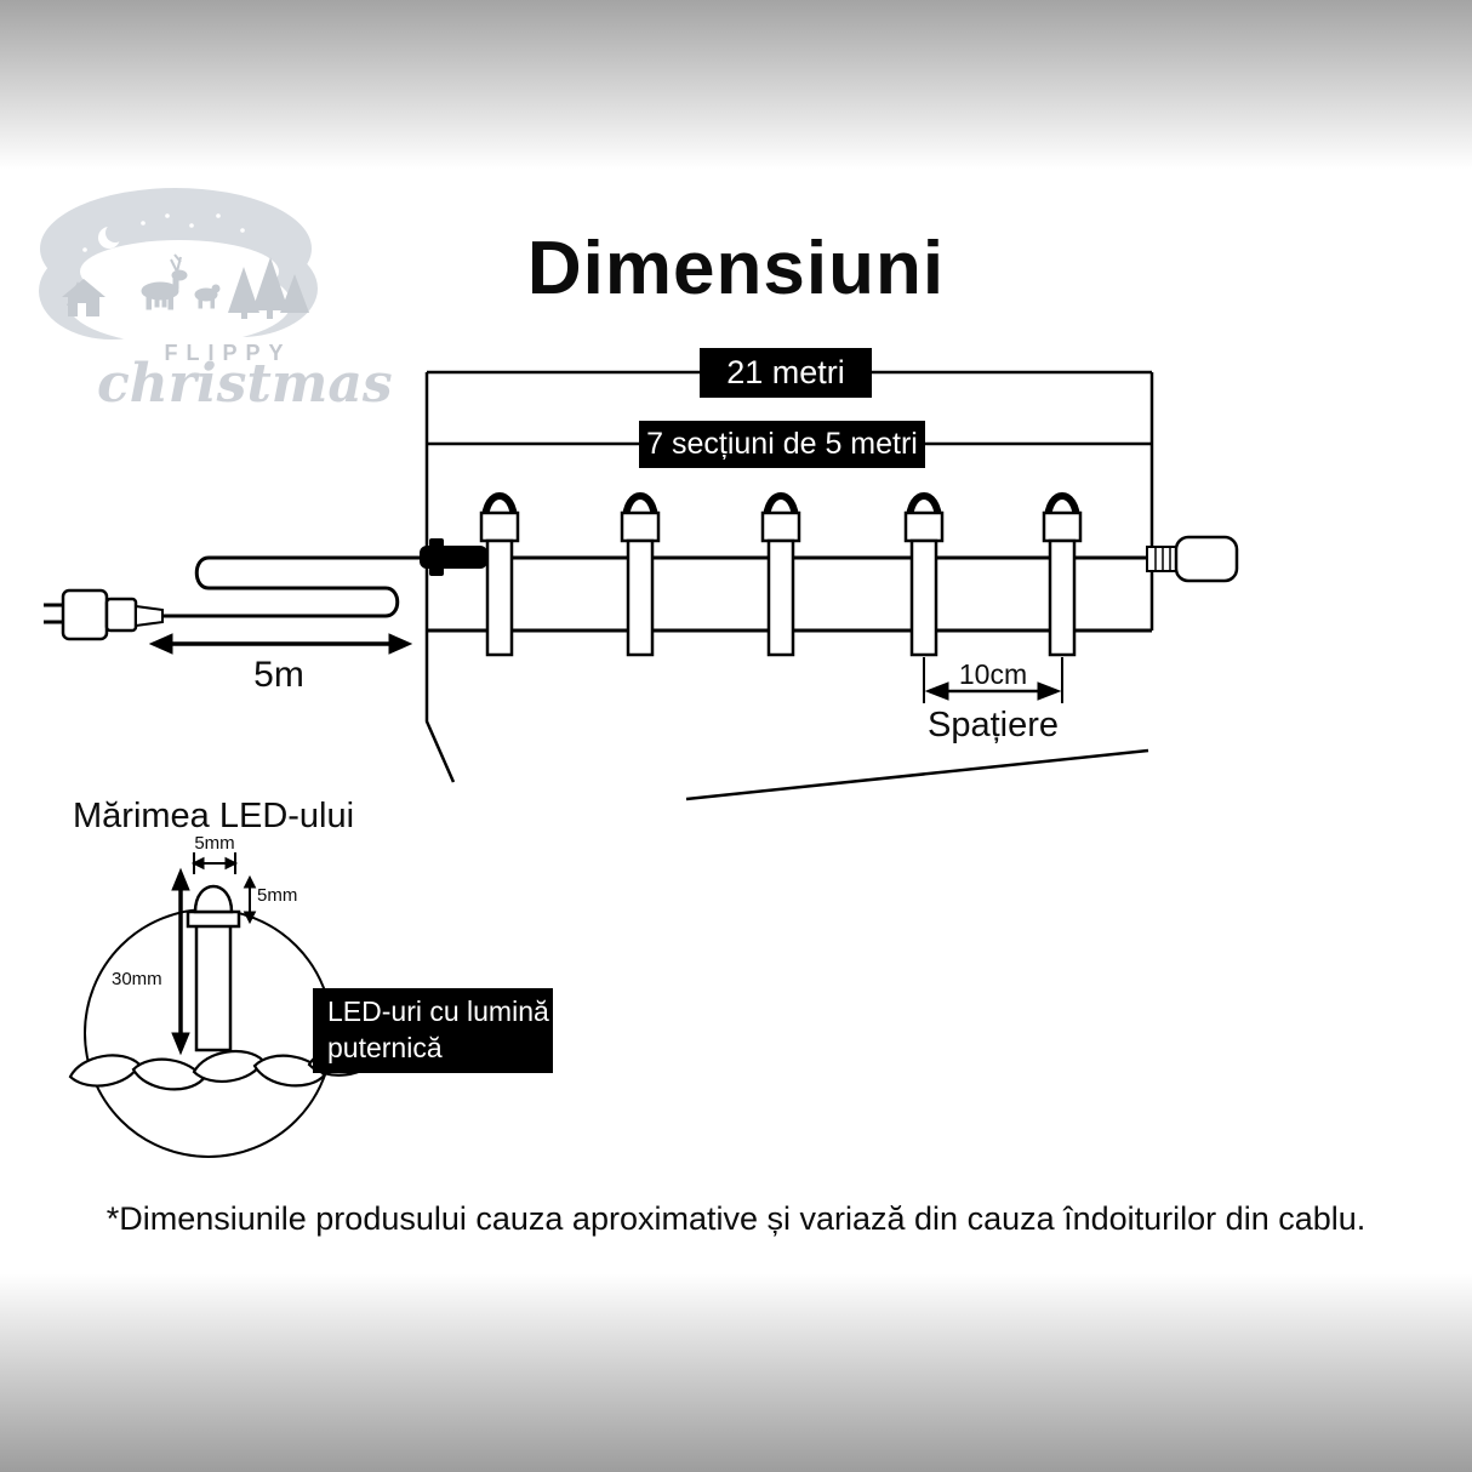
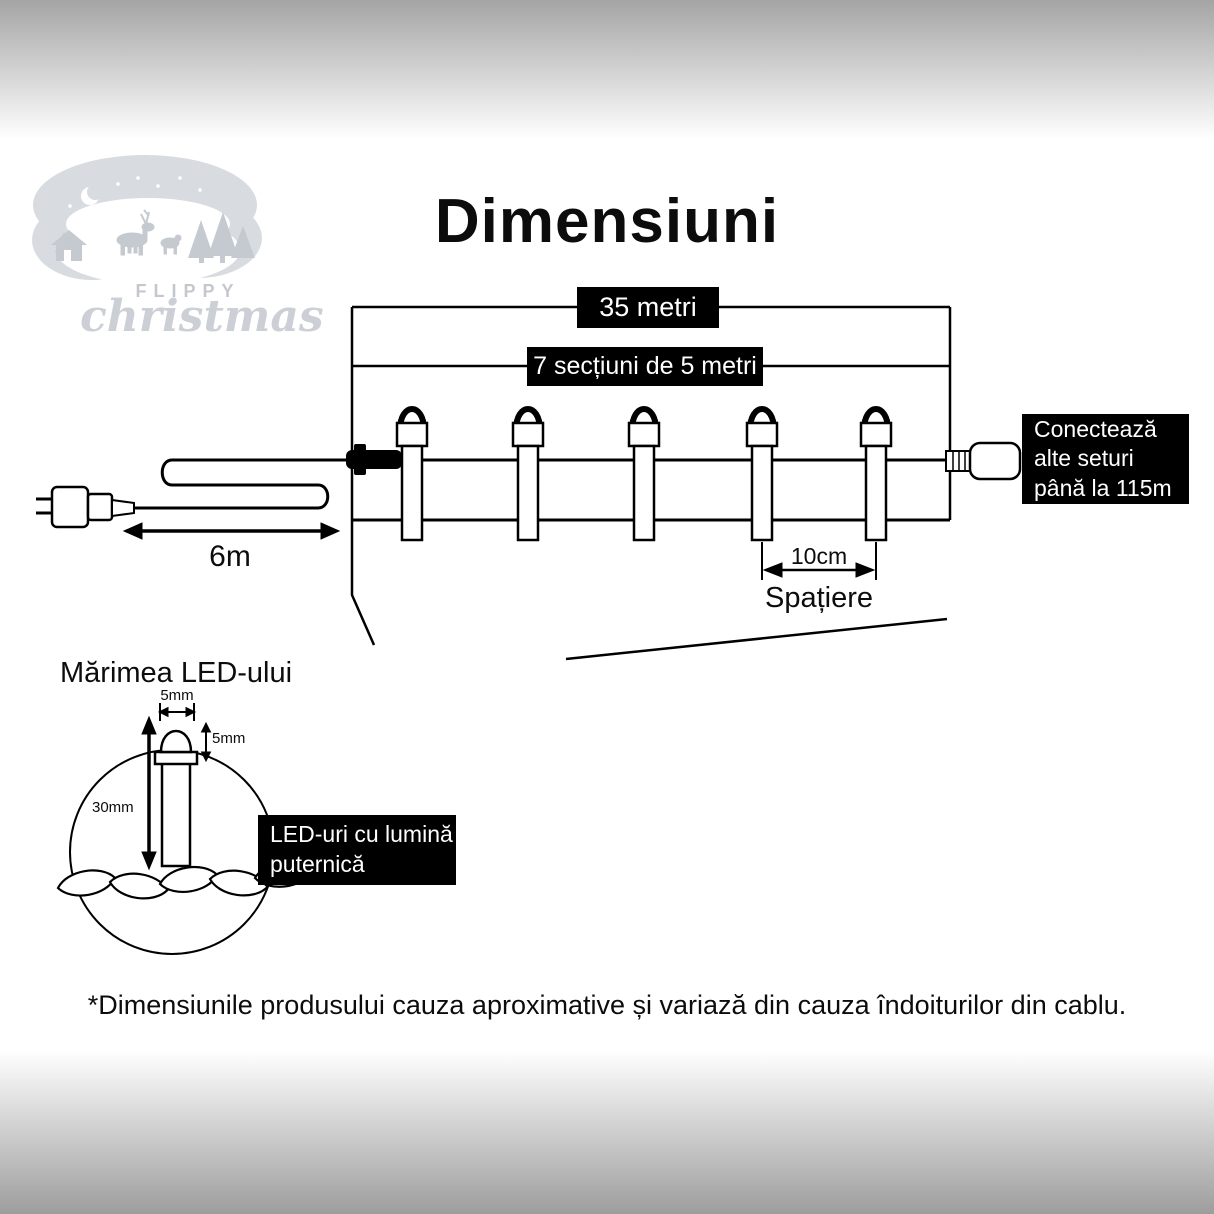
  FLIPPY
  christmas
  Dimensiuni
- 21 metri
+ 35 metri
  7 secțiuni de 5 metri
+ Conectează
+ alte seturi
+ până la 115m
- 5m
+ 6m
  10cm
  Spațiere
  Mărimea LED-ului
  5mm
  5mm
  30mm
  LED-uri cu lumină
  puternică
  *Dimensiunile produsului cauza aproximative și variază din cauza îndoiturilor din cablu.
